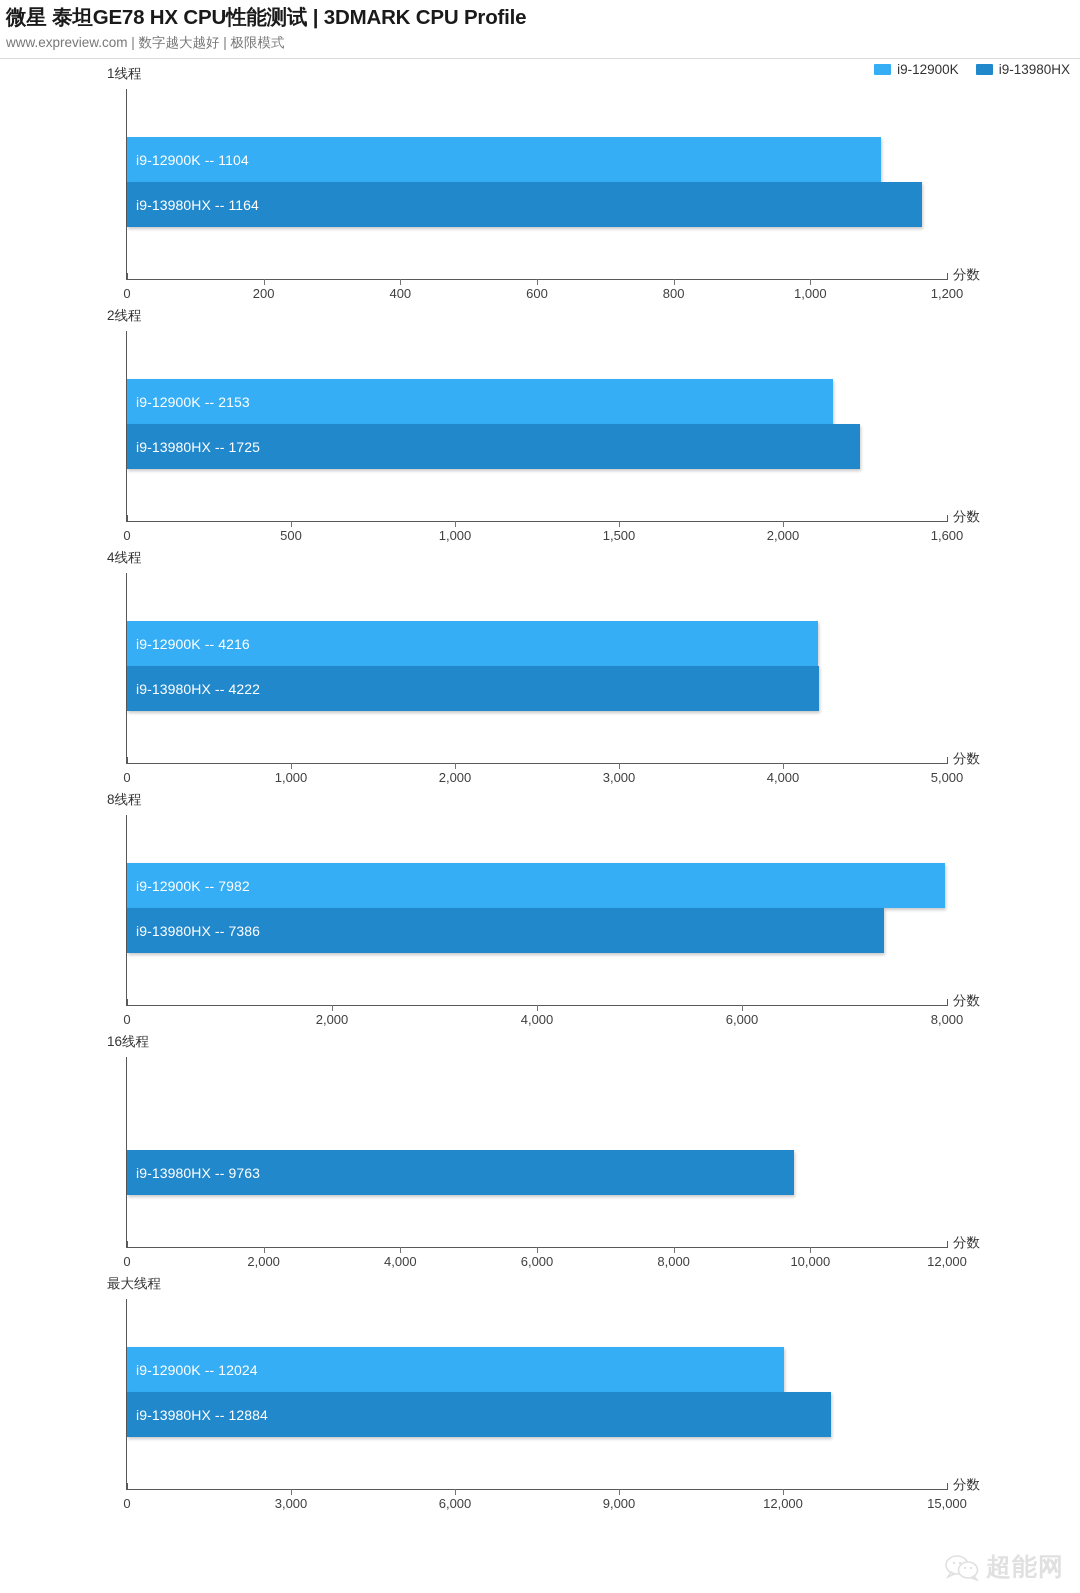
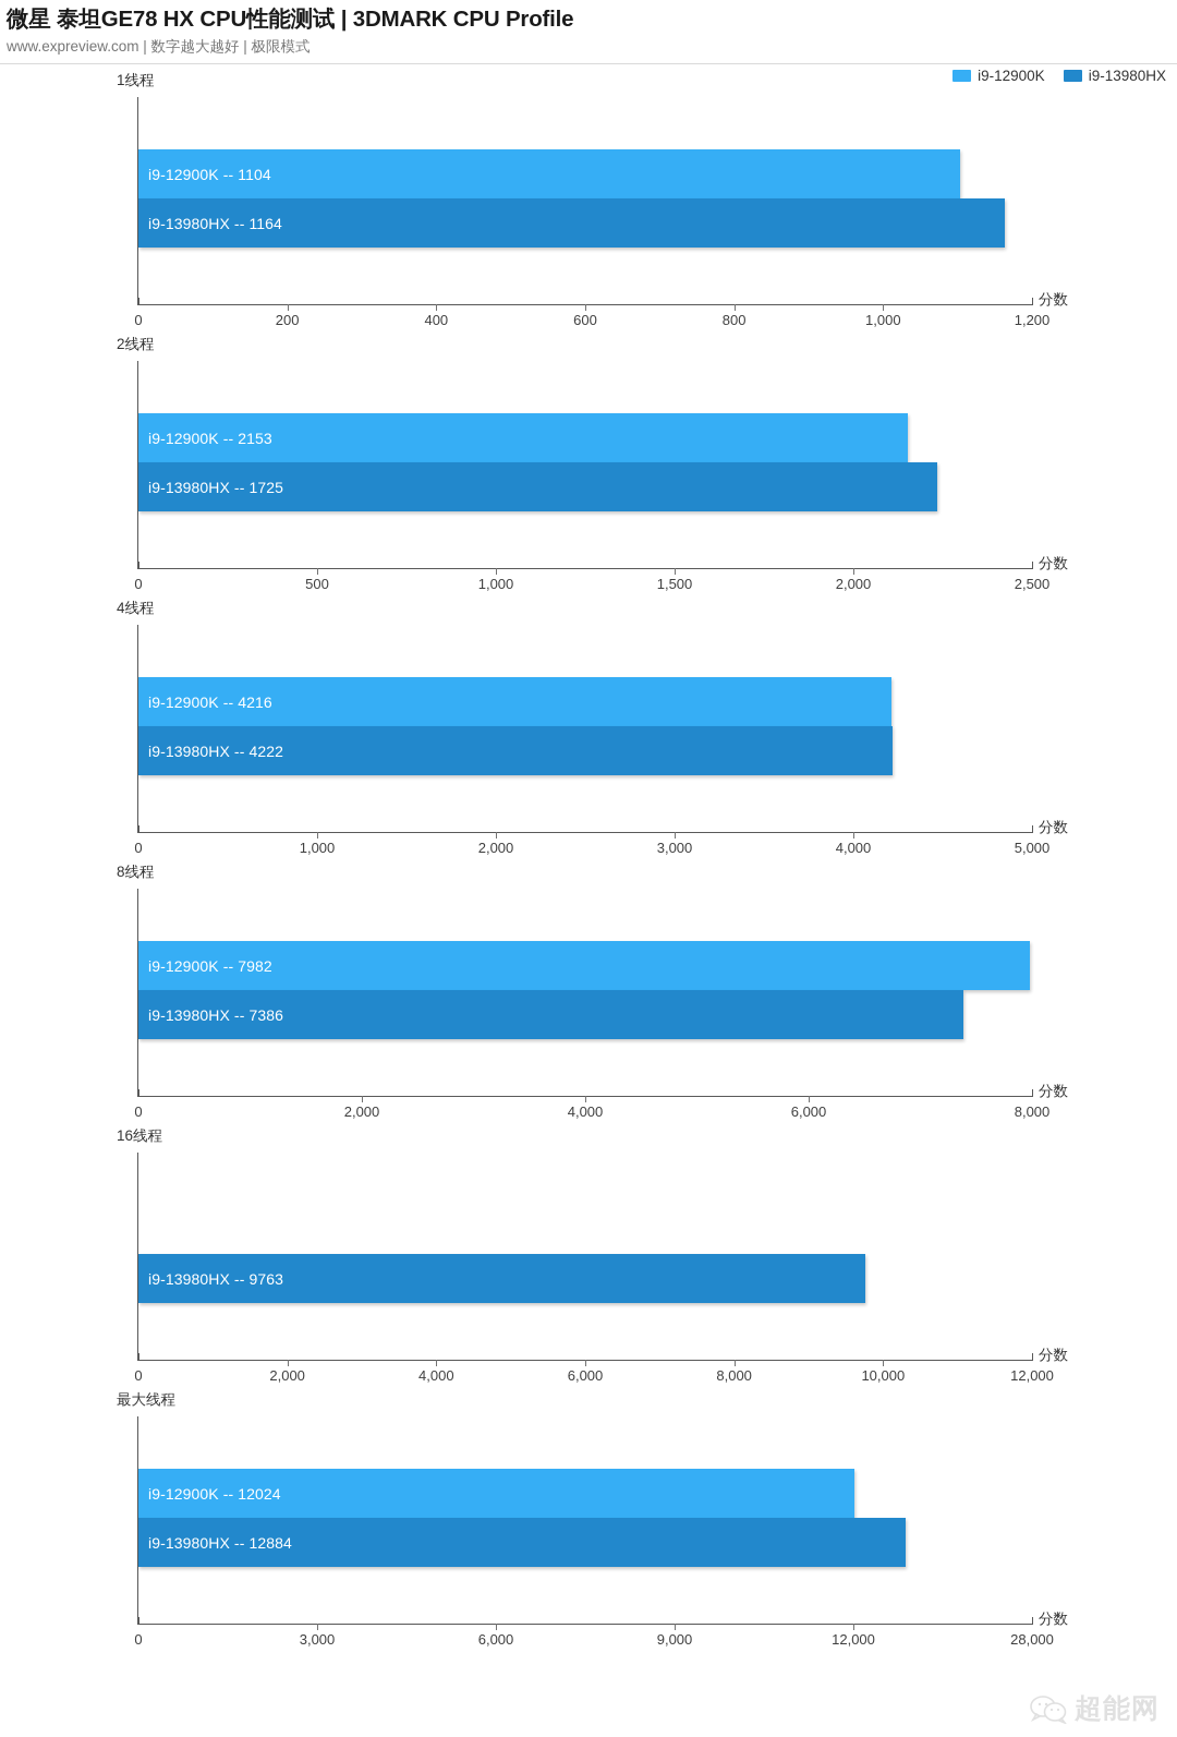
  微星 泰坦GE78 HX CPU性能测试 | 3DMARK CPU Profile
  www.expreview.com | 数字越大越好 | 极限模式
  i9-12900K
  i9-13980HX
  1线程
  0
  200
  400
  600
  800
  1,000
  1,200
  分数
  i9-12900K -- 1104
  i9-13980HX -- 1164
  2线程
  0
  500
  1,000
  1,500
  2,000
- 1,600
+ 2,500
  分数
  i9-12900K -- 2153
  i9-13980HX -- 1725
  4线程
  0
  1,000
  2,000
  3,000
  4,000
  5,000
  分数
  i9-12900K -- 4216
  i9-13980HX -- 4222
  8线程
  0
  2,000
  4,000
  6,000
  8,000
  分数
  i9-12900K -- 7982
  i9-13980HX -- 7386
  16线程
  0
  2,000
  4,000
  6,000
  8,000
  10,000
  12,000
  分数
  i9-13980HX -- 9763
  最大线程
  0
  3,000
  6,000
  9,000
  12,000
- 15,000
+ 28,000
  分数
  i9-12900K -- 12024
  i9-13980HX -- 12884
  超能网
